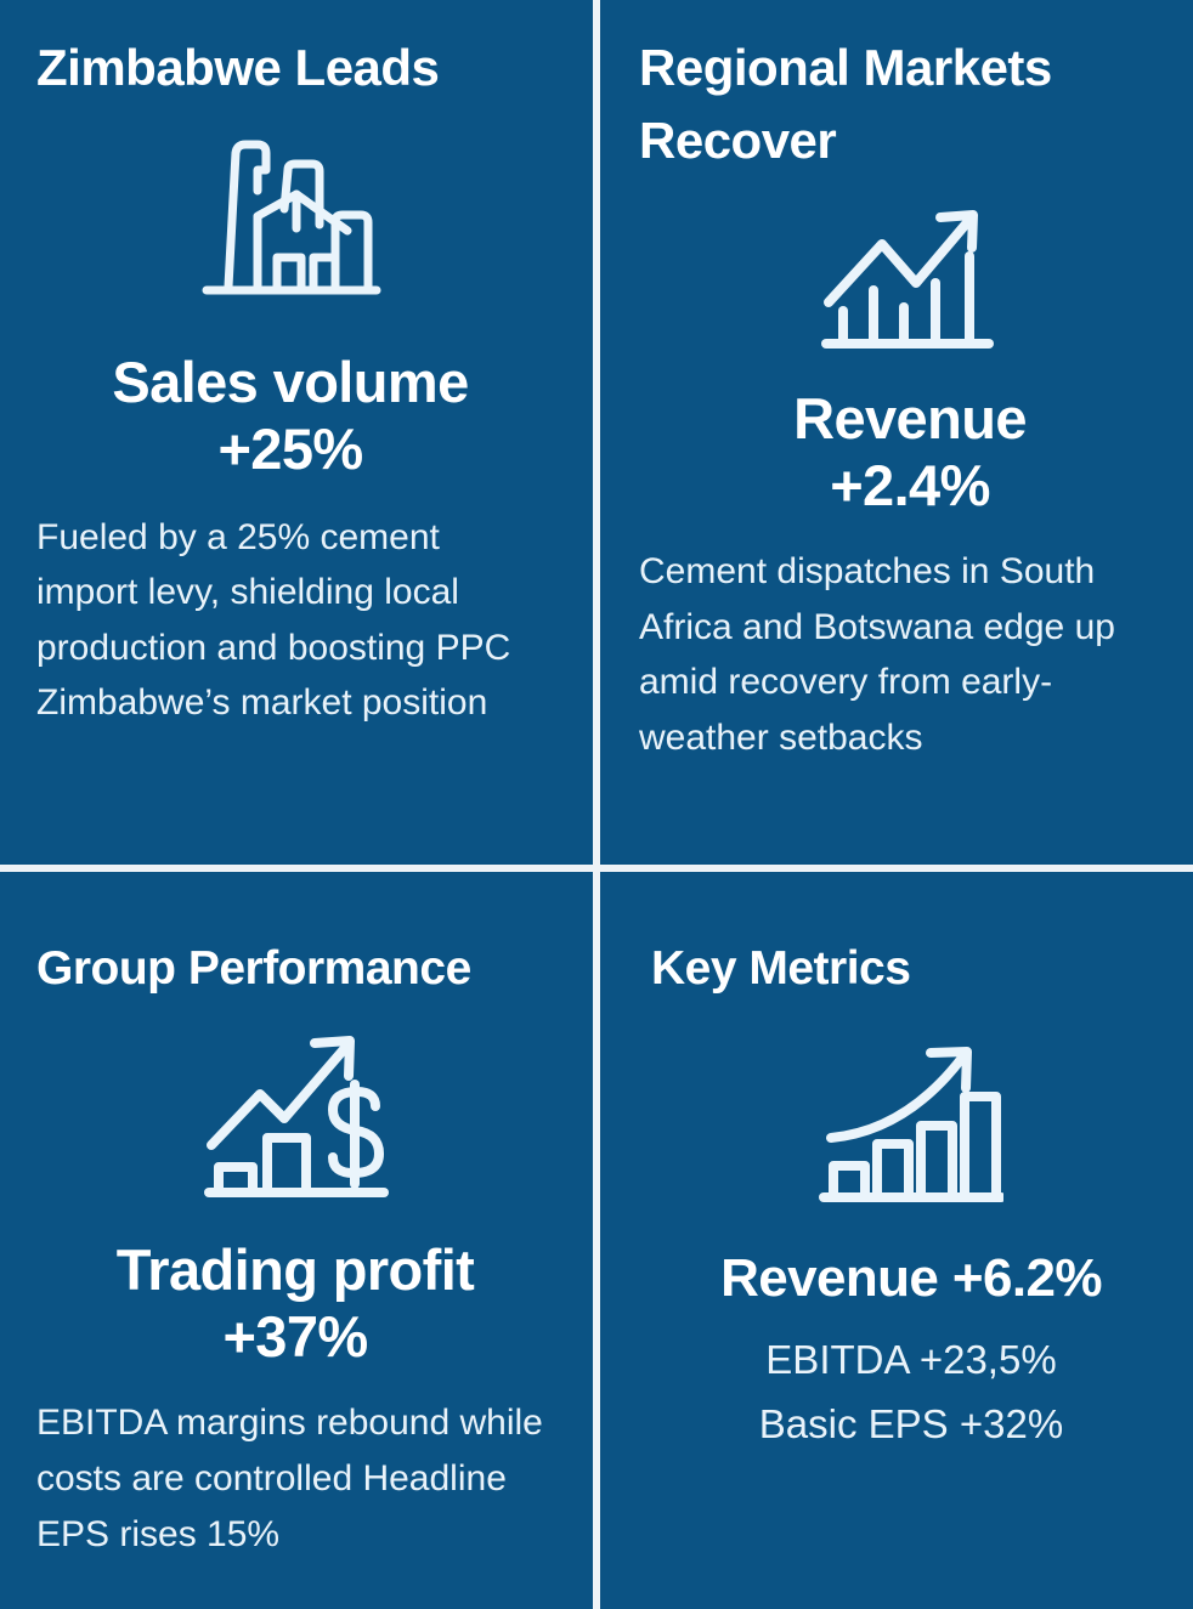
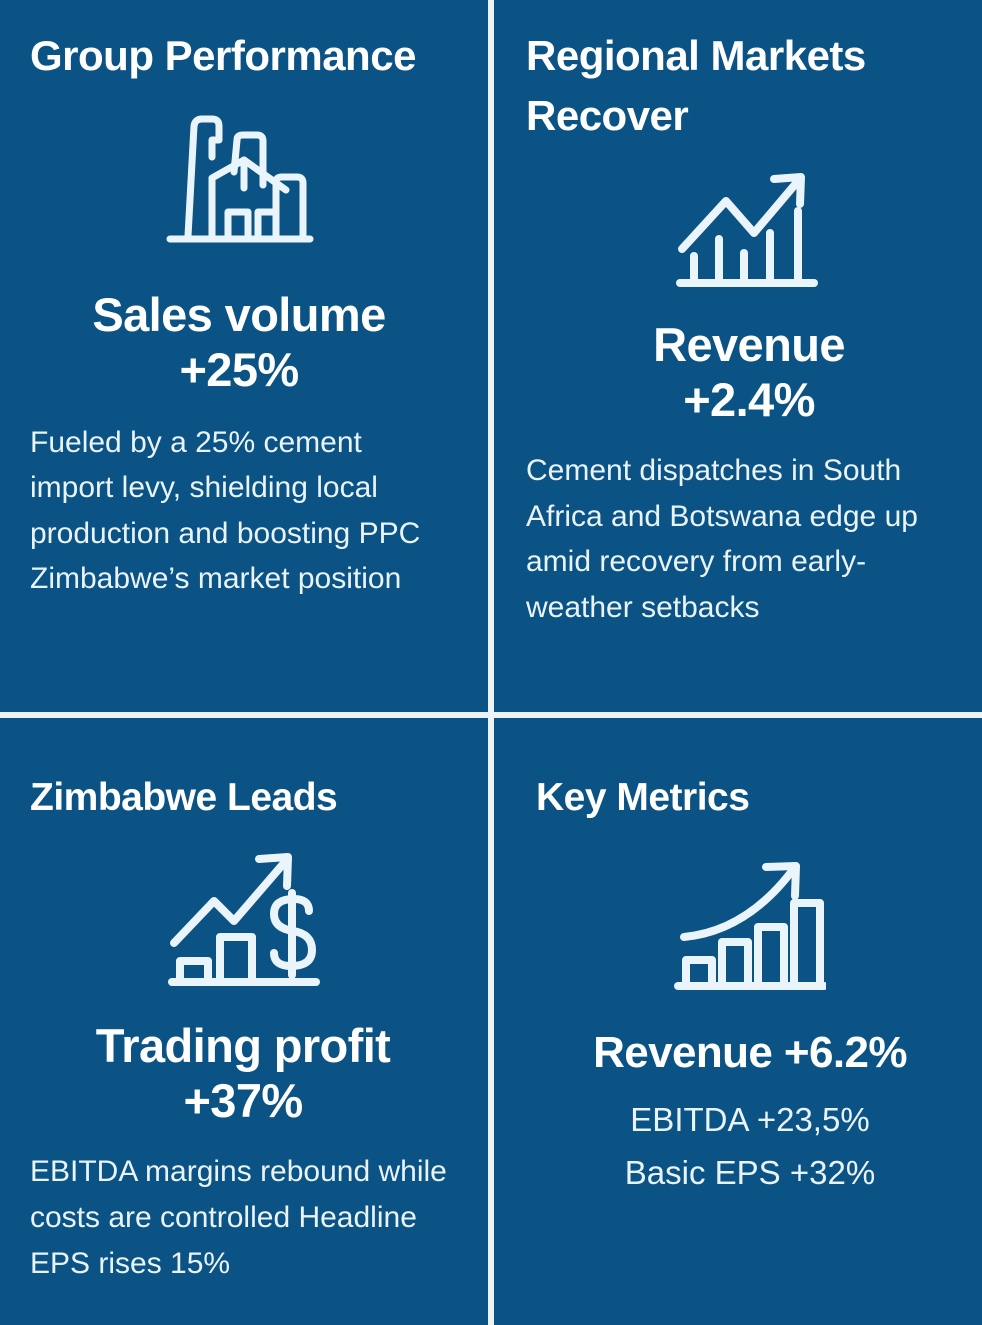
- Zimbabwe Leads
+ Group Performance
  Sales volume
  +25%
  Fueled by a 25% cement import levy, shielding local production and boosting PPC Zimbabwe’s market position
  Regional Markets Recover
  Revenue
  +2.4%
  Cement dispatches in South Africa and Botswana edge up amid recovery from early-weather setbacks
- Group Performance
+ Zimbabwe Leads
  Trading profit
  +37%
  EBITDA margins rebound while costs are controlled Headline EPS rises 15%
  Key Metrics
  Revenue +6.2%
  EBITDA +23,5%
  Basic EPS +32%
